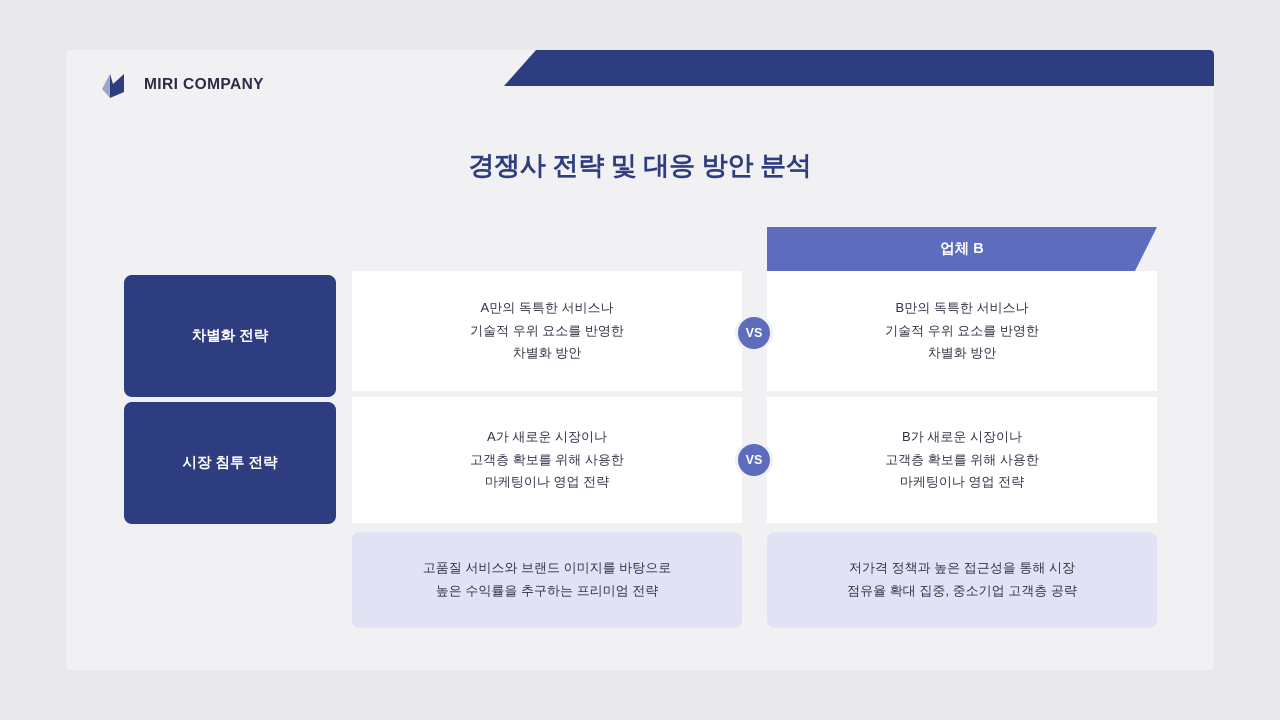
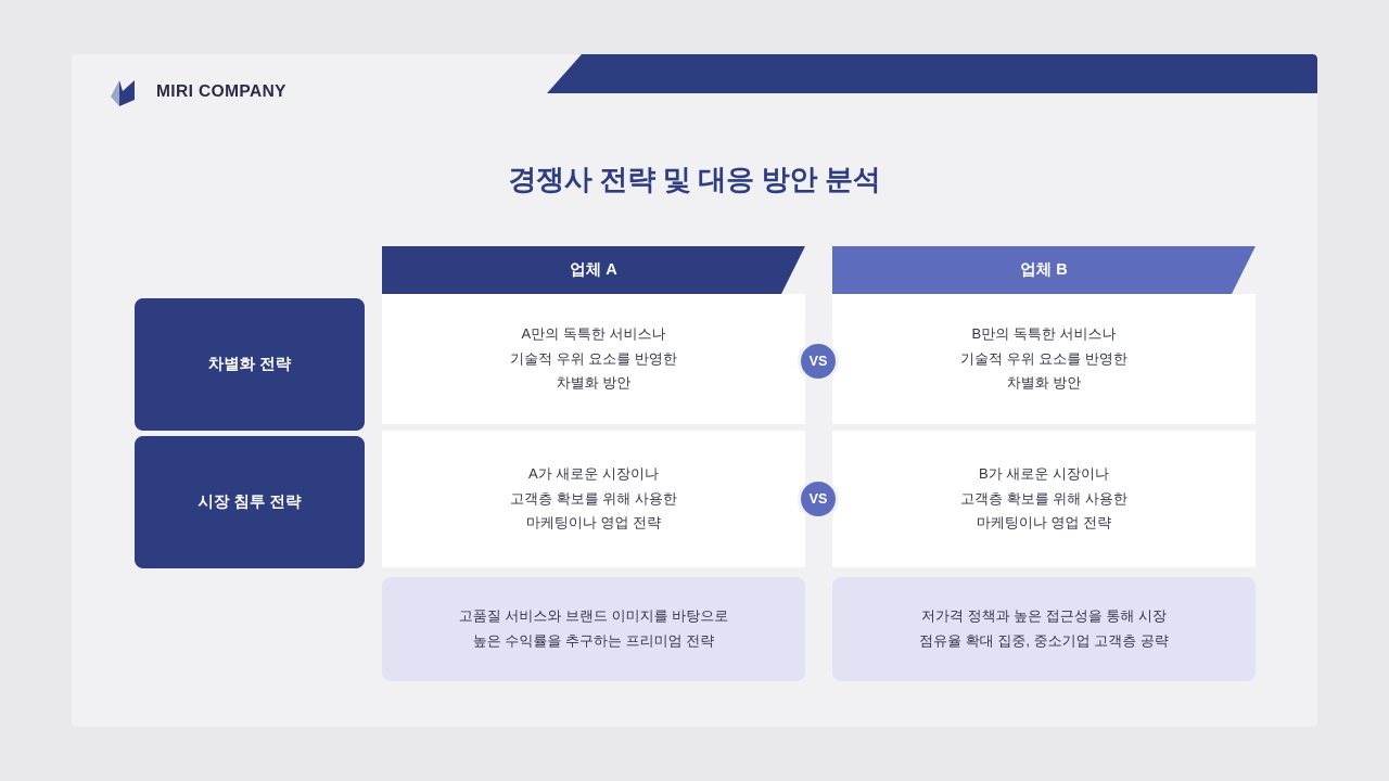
  MIRI COMPANY
  경쟁사 전략 및 대응 방안 분석
+ 업체 A
  업체 B
  차별화 전략
  시장 침투 전략
  A만의 독특한 서비스나
  기술적 우위 요소를 반영한
  차별화 방안
  B만의 독특한 서비스나
  기술적 우위 요소를 반영한
  차별화 방안
  A가 새로운 시장이나
  고객층 확보를 위해 사용한
  마케팅이나 영업 전략
  B가 새로운 시장이나
  고객층 확보를 위해 사용한
  마케팅이나 영업 전략
  VS
  VS
  고품질 서비스와 브랜드 이미지를 바탕으로
  높은 수익률을 추구하는 프리미엄 전략
  저가격 정책과 높은 접근성을 통해 시장
  점유율 확대 집중, 중소기업 고객층 공략
